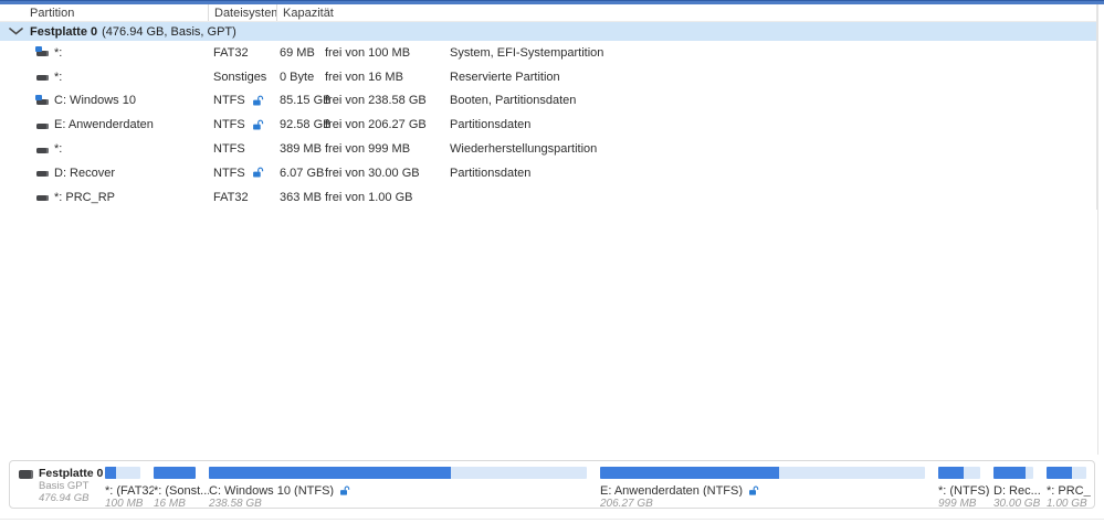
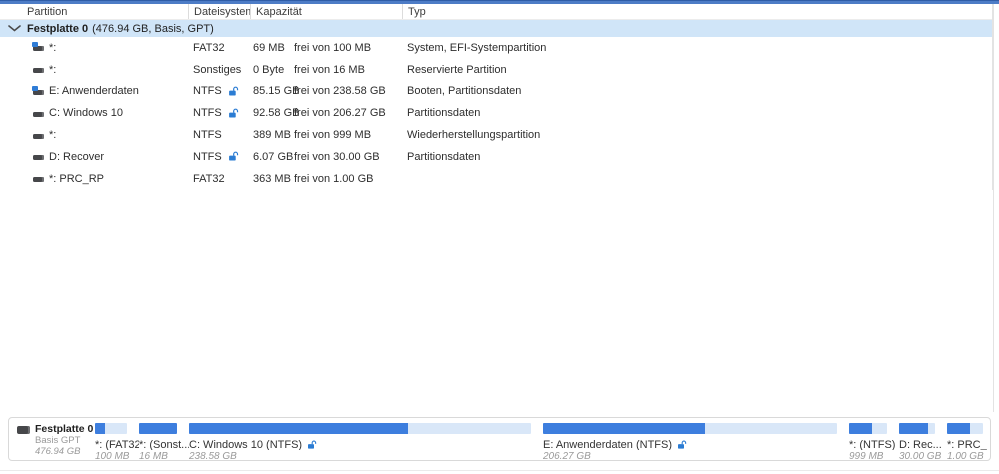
  Partition
  Dateisystem
  Kapazität
+ Typ
  Festplatte 0
  (476.94 GB, Basis, GPT)
  *:
  FAT32
  69 MB
  frei von 100 MB
  System, EFI-Systempartition
  *:
  Sonstiges
  0 Byte
  frei von 16 MB
  Reservierte Partition
- C: Windows 10
+ E: Anwenderdaten
  NTFS
  85.15 G
  frei von 238.58 GB
  Booten, Partitionsdaten
- E: Anwenderdaten
+ C: Windows 10
  NTFS
  92.58 G
  frei von 206.27 GB
  Partitionsdaten
  *:
  NTFS
  389 MB
  frei von 999 MB
  Wiederherstellungspartition
  D: Recover
  NTFS
  6.07 GB
  frei von 30.00 GB
  Partitionsdaten
  *: PRC_RP
  FAT32
  363 MB
  frei von 1.00 GB
  Festplatte 0
  Basis GPT
  476.94 GB
  *: (FAT32
  100 MB
  *: (Sonst...
  16 MB
  C: Windows 10 (NTFS)
  238.58 GB
  E: Anwenderdaten (NTFS)
  206.27 GB
  *: (NTFS)
  999 MB
  D: Rec...
  30.00 GB
  1.00 GB
